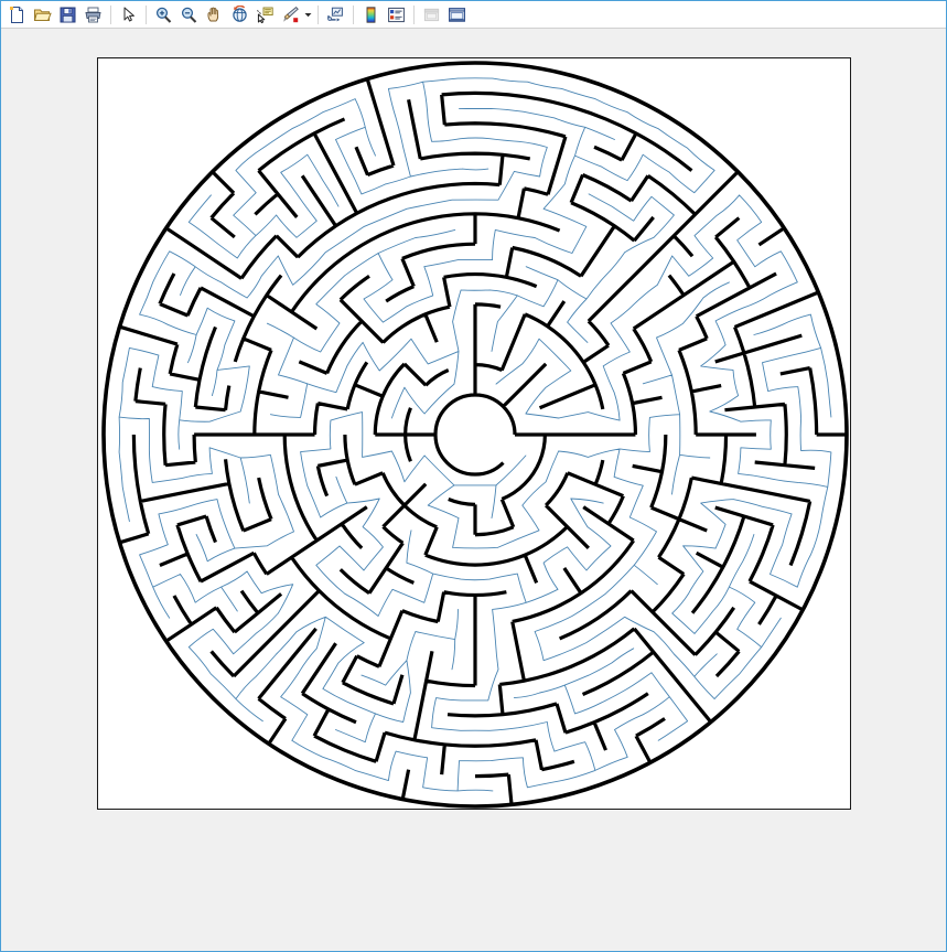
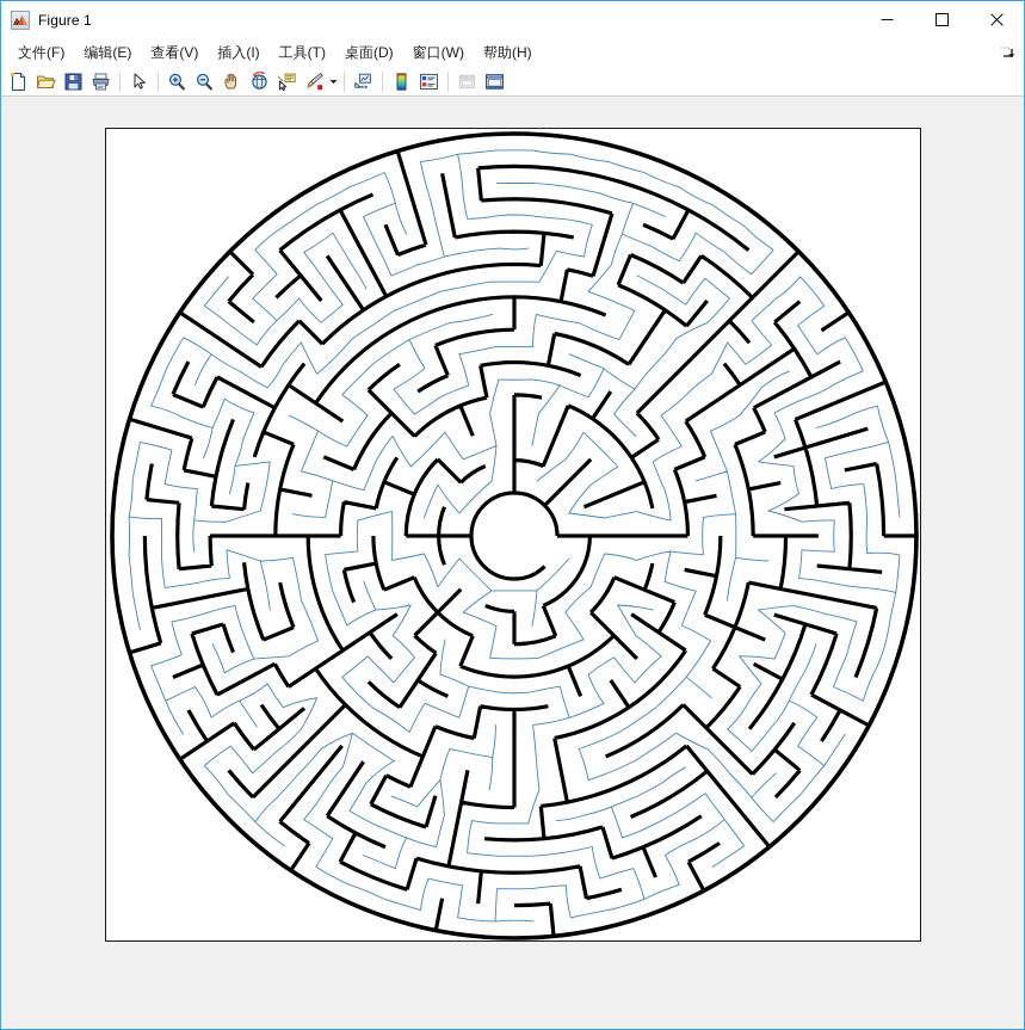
+ Figure 1
+ 文件(F)
+ 编辑(E)
+ 查看(V)
+ 插入(I)
+ 工具(T)
+ 桌面(D)
+ 窗口(W)
+ 帮助(H)
